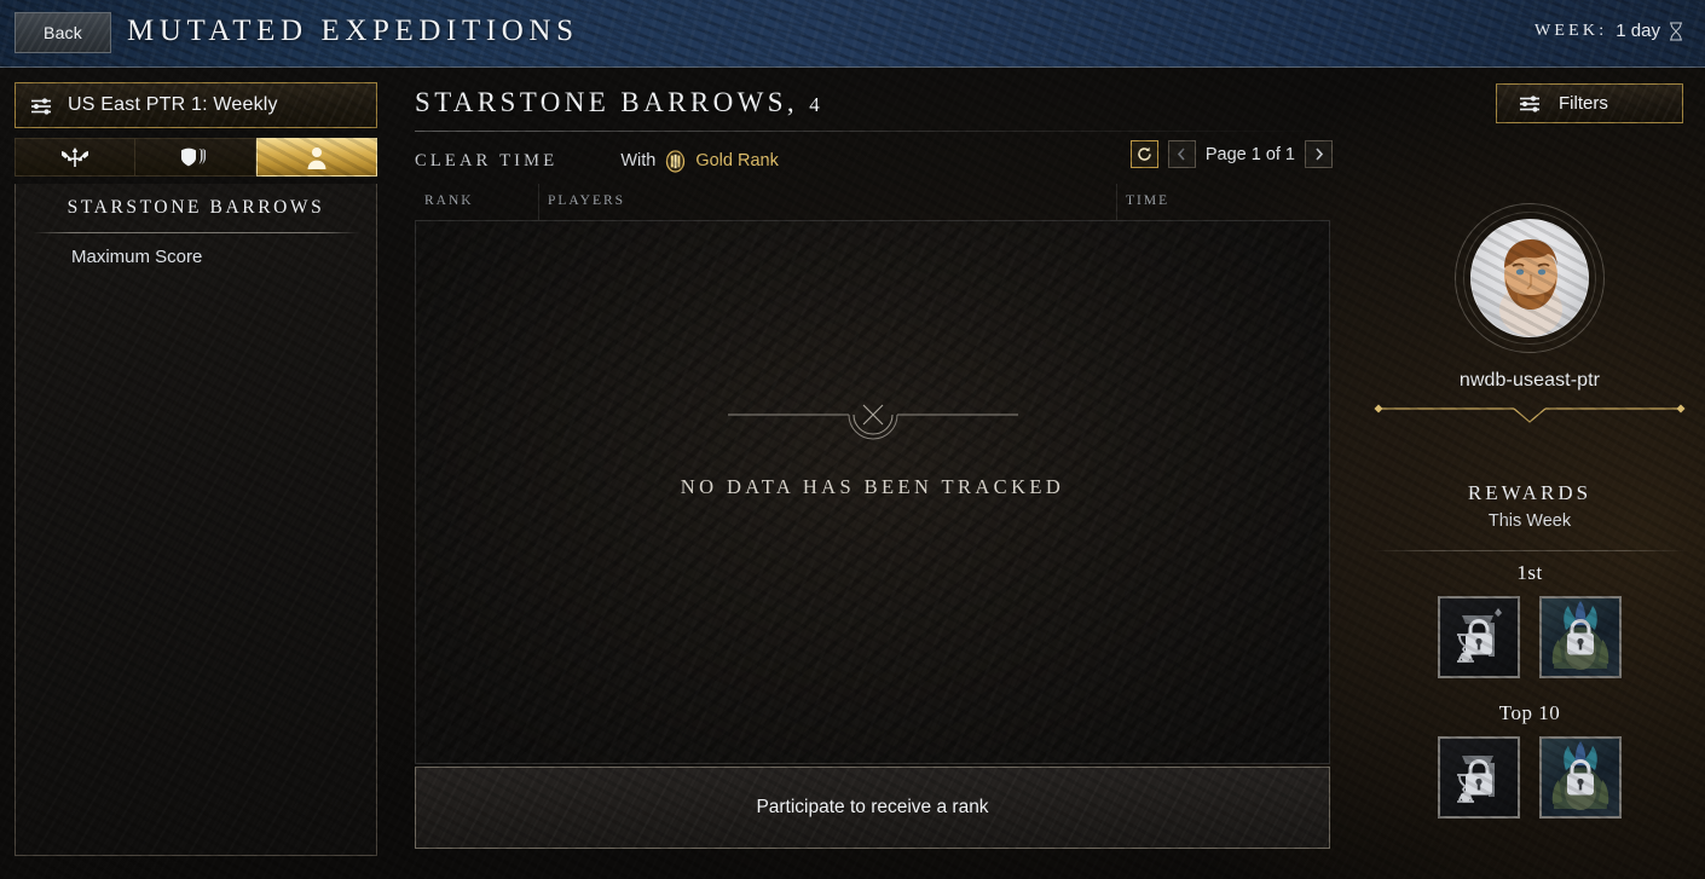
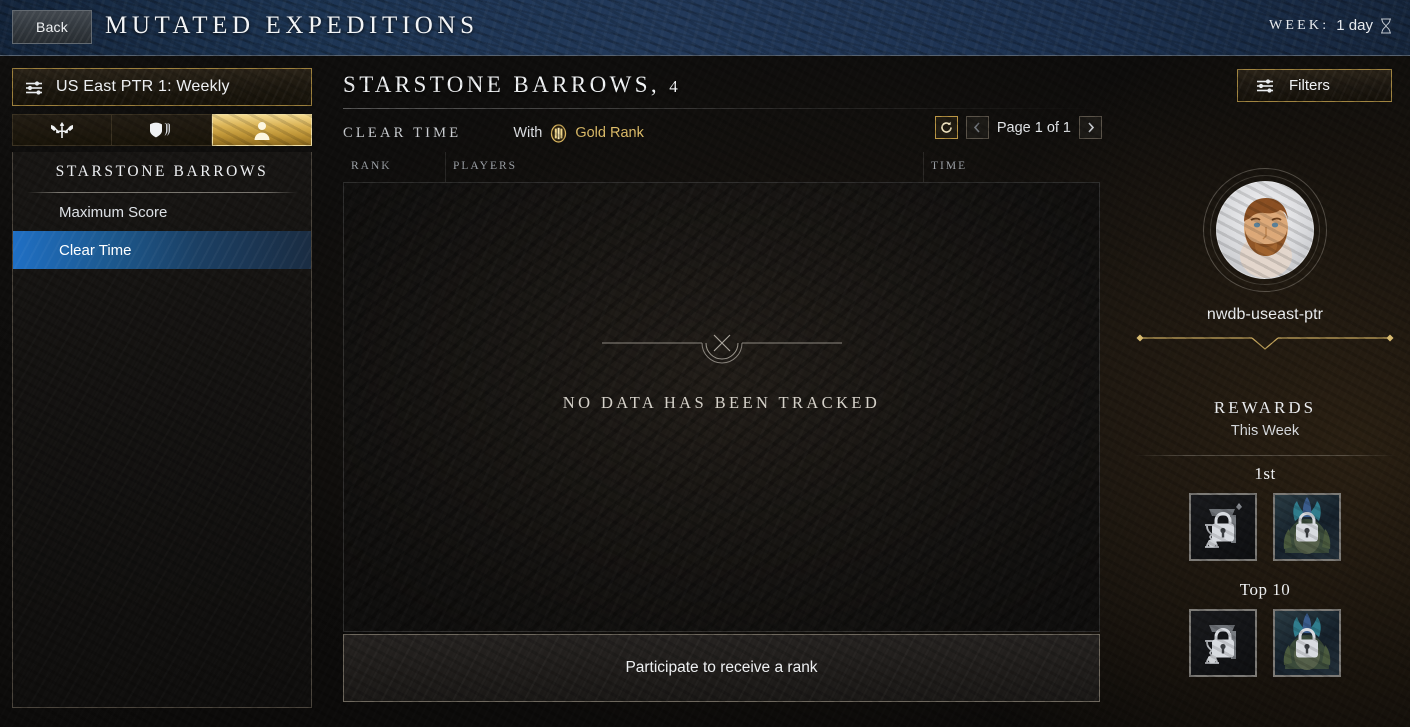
  MUTATED EXPEDITIONS
  WEEK:
  1 day
  US East PTR 1: Weekly
  STARSTONE BARROWS
  Maximum Score
+ Clear Time
  STARSTONE BARROWS, 4
  CLEAR TIME
  With
  Gold Rank
  Page 1 of 1
  RANK
  PLAYERS
  TIME
  NO DATA HAS BEEN TRACKED
  Participate to receive a rank
  Filters
  nwdb-useast-ptr
  REWARDS
  This Week
  1st
  Top 10
